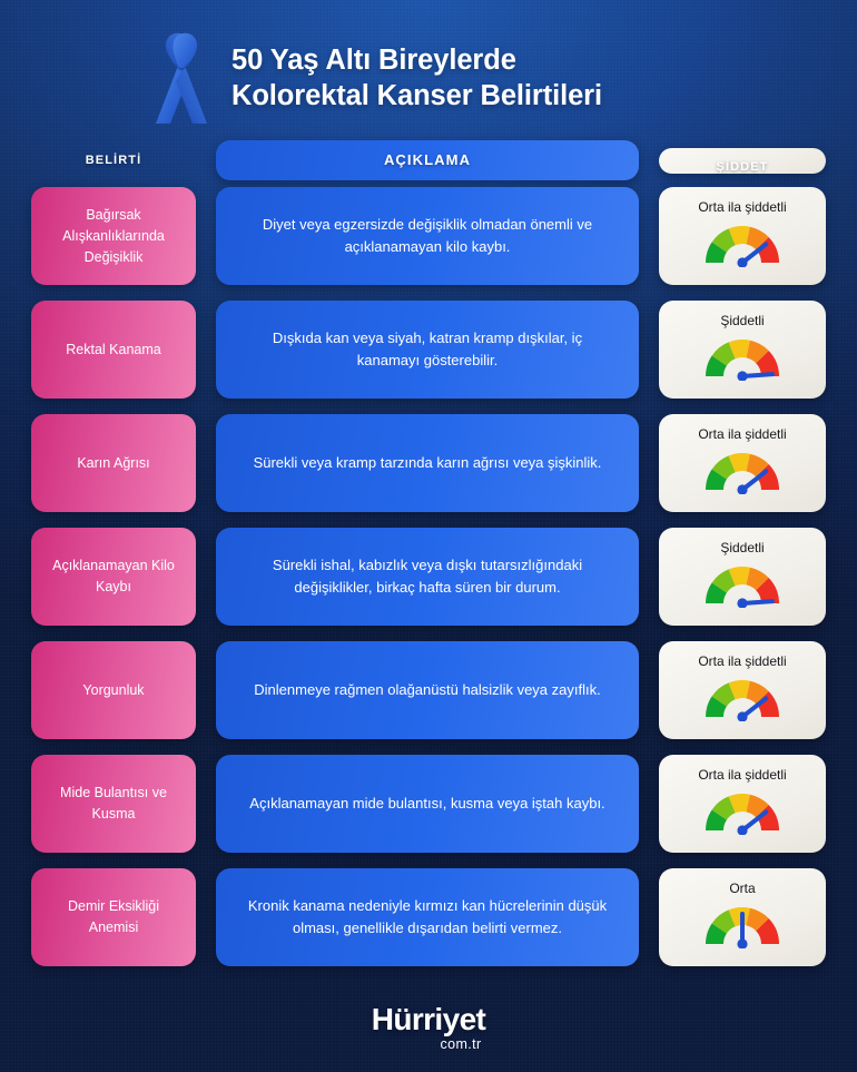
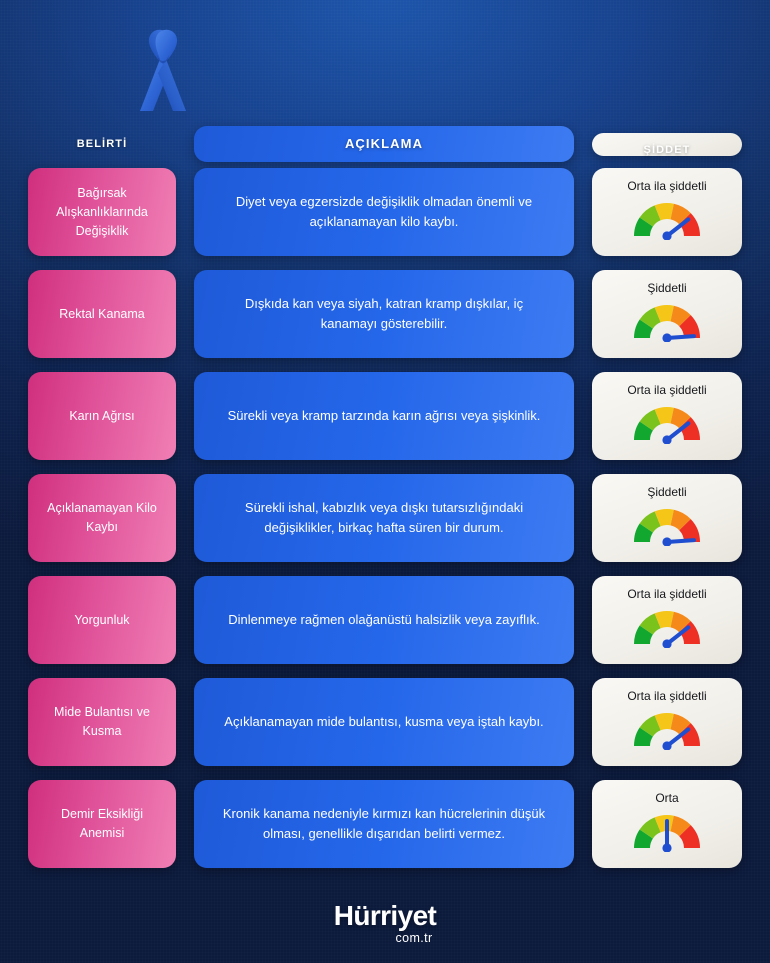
- 50 Yaş Altı Bireylerde
- Kolorektal Kanser Belirtileri
  BELİRTİ
  AÇIKLAMA
  ŞİDDET
  Bağırsak Alışkanlıklarında Değişiklik
  Diyet veya egzersizde değişiklik olmadan önemli ve açıklanamayan kilo kaybı.
  Orta ila şiddetli
  Rektal Kanama
  Dışkıda kan veya siyah, katran kramp dışkılar, iç kanamayı gösterebilir.
  Şiddetli
  Karın Ağrısı
  Sürekli veya kramp tarzında karın ağrısı veya şişkinlik.
  Orta ila şiddetli
  Açıklanamayan Kilo Kaybı
  Sürekli ishal, kabızlık veya dışkı tutarsızlığındaki değişiklikler, birkaç hafta süren bir durum.
  Şiddetli
  Yorgunluk
  Dinlenmeye rağmen olağanüstü halsizlik veya zayıflık.
  Orta ila şiddetli
  Mide Bulantısı ve Kusma
  Açıklanamayan mide bulantısı, kusma veya iştah kaybı.
  Orta ila şiddetli
  Demir Eksikliği Anemisi
  Kronik kanama nedeniyle kırmızı kan hücrelerinin düşük olması, genellikle dışarıdan belirti vermez.
  Orta
  Hürriyet
  com.tr
